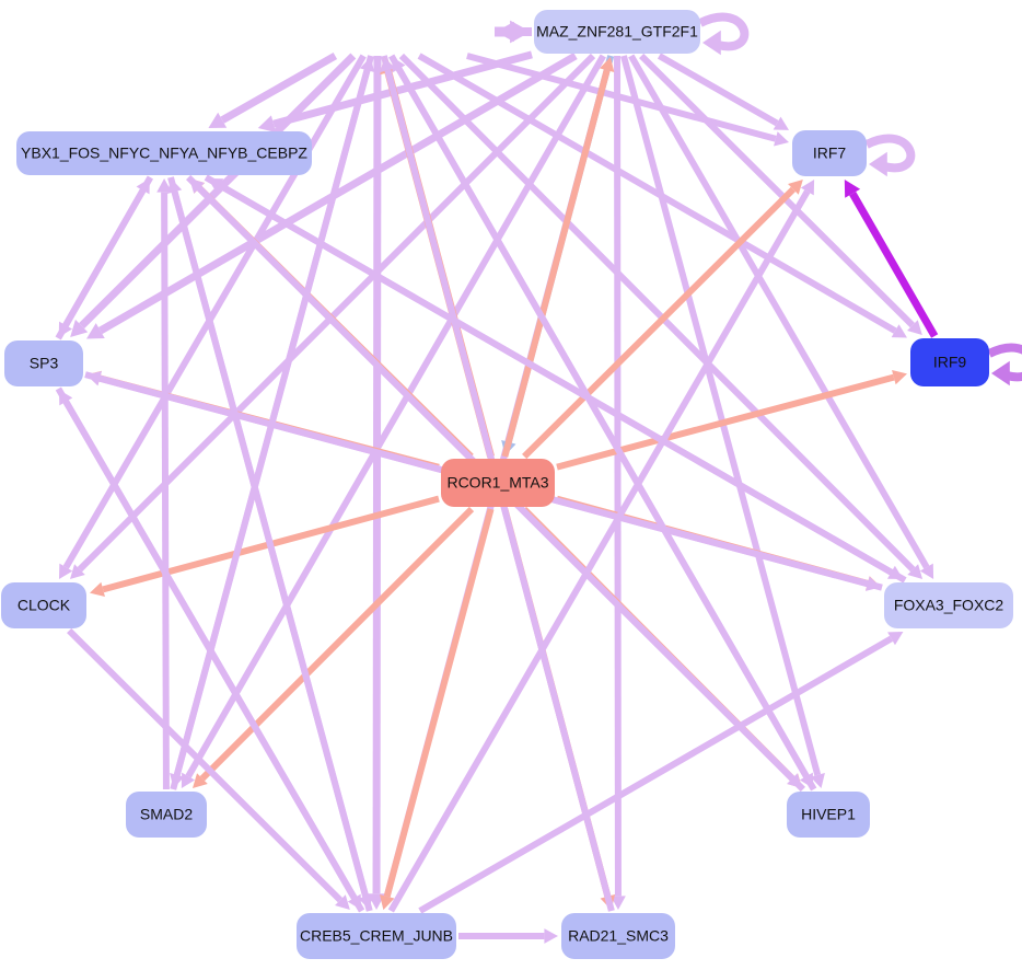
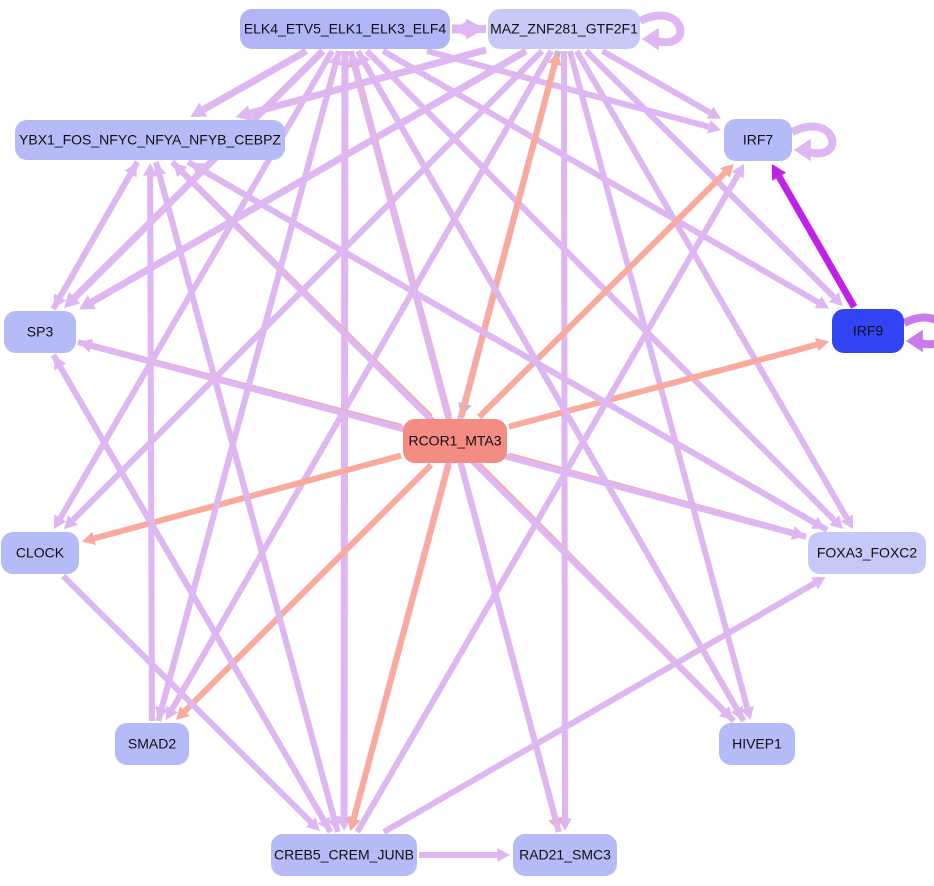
+ ELK4_ETV5_ELK1_ELK3_ELF4
  MAZ_ZNF281_GTF2F1
  YBX1_FOS_NFYC_NFYA_NFYB_CEBPZ
  IRF7
  SP3
  IRF9
  RCOR1_MTA3
  CLOCK
  FOXA3_FOXC2
  SMAD2
  HIVEP1
  CREB5_CREM_JUNB
  RAD21_SMC3
